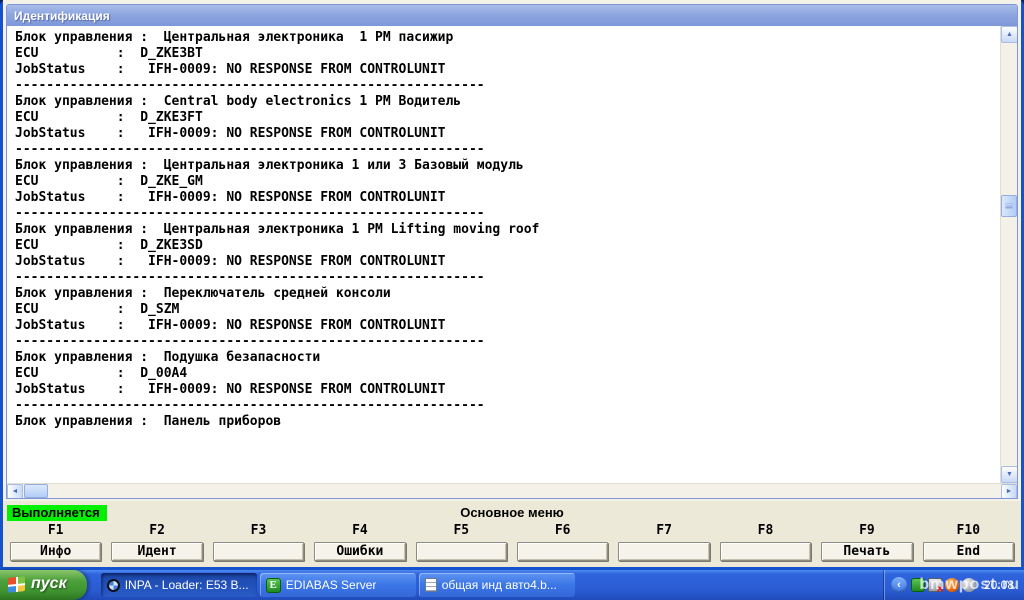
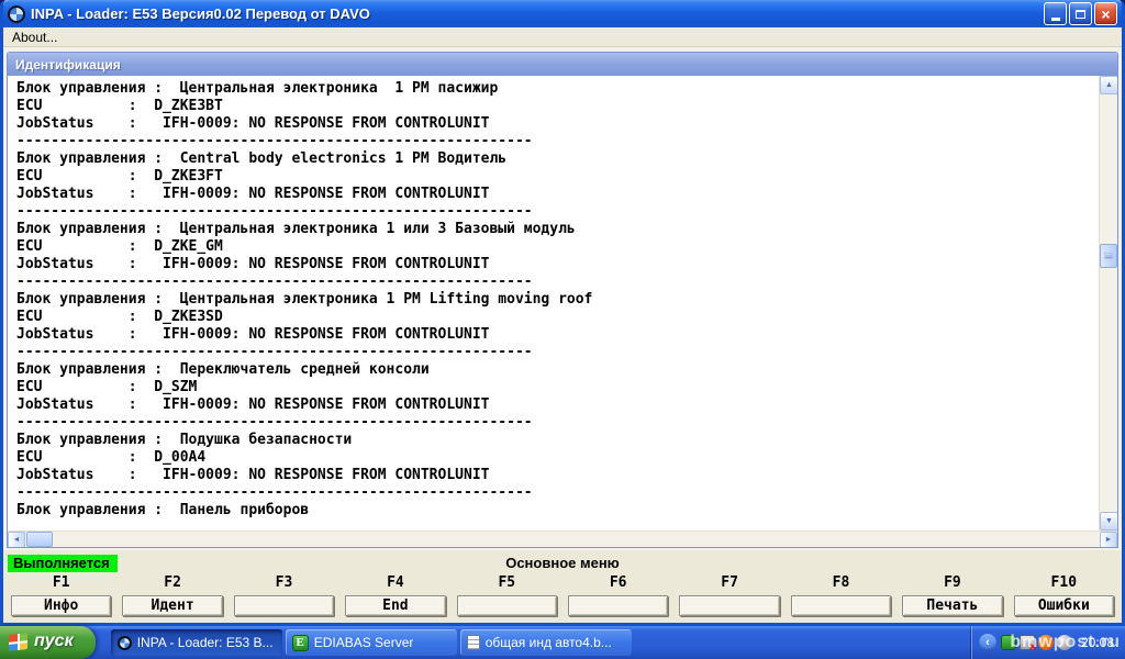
+ INPA - Loader: E53 Версия0.02 Перевод от DAVO
+ ×
+ About...
  Идентификация
  Блок управления : Центральная электроника 1 PM пасижир
  ECU : D_ZKE3BT
  JobStatus : IFH-0009: NO RESPONSE FROM CONTROLUNIT
  ------------------------------------------------------------
  Блок управления : Central body electronics 1 PM Водитель
  ECU : D_ZKE3FT
  JobStatus : IFH-0009: NO RESPONSE FROM CONTROLUNIT
  ------------------------------------------------------------
  Блок управления : Центральная электроника 1 или 3 Базовый модуль
  ECU : D_ZKE_GM
  JobStatus : IFH-0009: NO RESPONSE FROM CONTROLUNIT
  ------------------------------------------------------------
  Блок управления : Центральная электроника 1 PM Lifting moving roof
  ECU : D_ZKE3SD
  JobStatus : IFH-0009: NO RESPONSE FROM CONTROLUNIT
  ------------------------------------------------------------
  Блок управления : Переключатель средней консоли
  ECU : D_SZM
  JobStatus : IFH-0009: NO RESPONSE FROM CONTROLUNIT
  ------------------------------------------------------------
  Блок управления : Подушка безапасности
  ECU : D_00A4
  JobStatus : IFH-0009: NO RESPONSE FROM CONTROLUNIT
  ------------------------------------------------------------
  Блок управления : Панель приборов
  Выполняется
  Основное меню
  F1
  F2
  F3
  F4
  F5
  F6
  F7
  F8
  F9
  F10
  Инфо
  Идент
- Ошибки
+ End
  Печать
- End
+ Ошибки
  пуск
  INPA - Loader: E53 B...
  E
  EDIABAS Server
  общая инд авто4.b...
  ‹
  20:08
  bmwpost.ru
